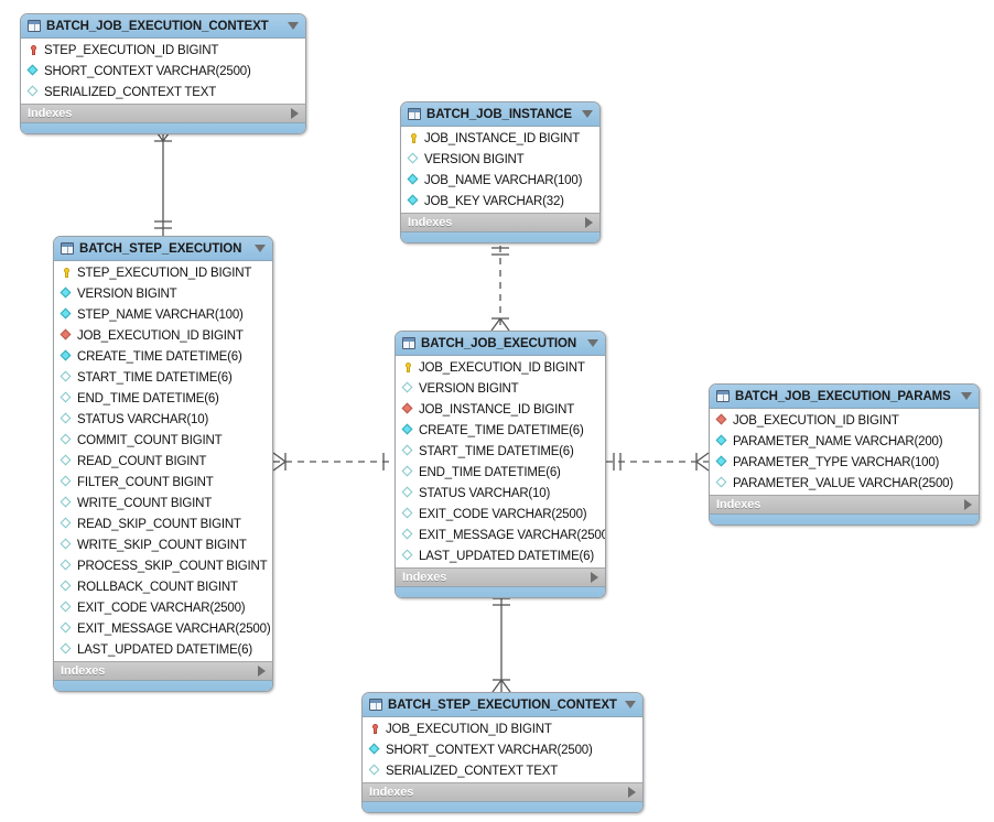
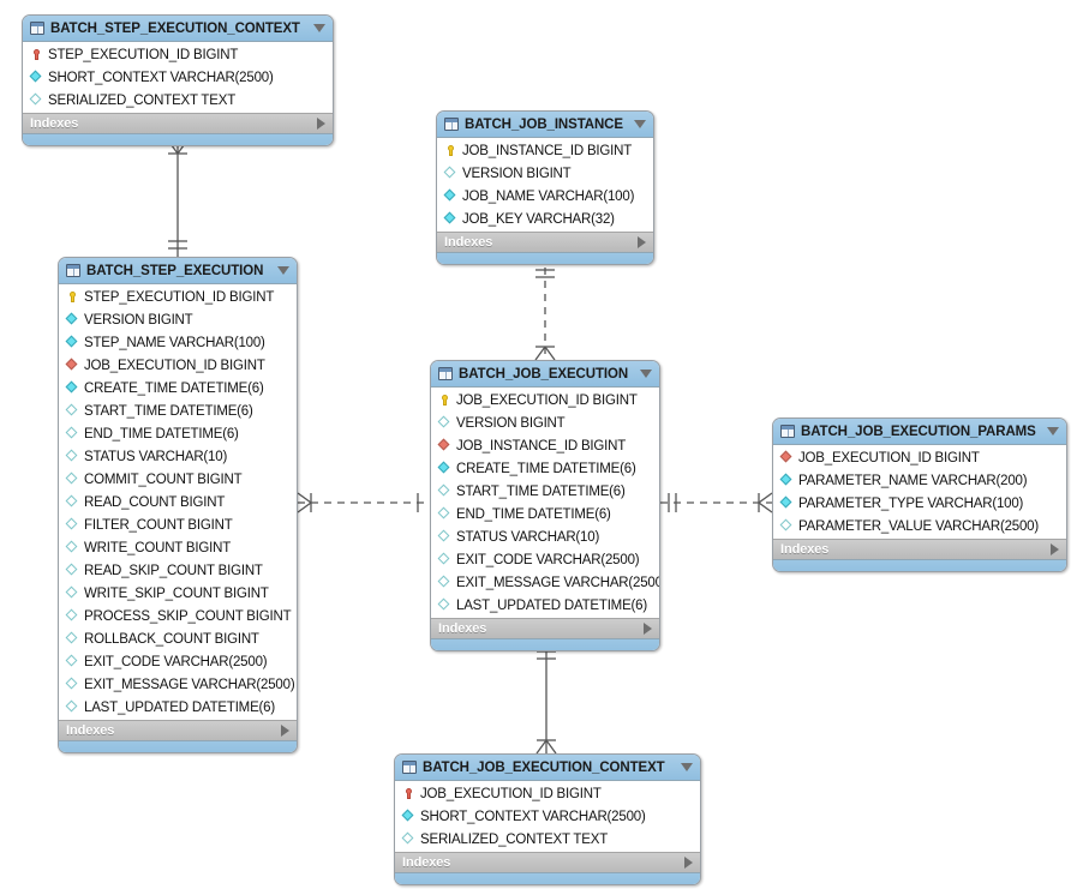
- BATCH_JOB_EXECUTION_CONTEXT
+ BATCH_STEP_EXECUTION_CONTEXT
  STEP_EXECUTION_ID BIGINT
  SHORT_CONTEXT VARCHAR(2500)
  SERIALIZED_CONTEXT TEXT
  Indexes
  BATCH_JOB_INSTANCE
  JOB_INSTANCE_ID BIGINT
  VERSION BIGINT
  JOB_NAME VARCHAR(100)
  JOB_KEY VARCHAR(32)
  Indexes
  BATCH_STEP_EXECUTION
  STEP_EXECUTION_ID BIGINT
  VERSION BIGINT
  STEP_NAME VARCHAR(100)
  JOB_EXECUTION_ID BIGINT
  CREATE_TIME DATETIME(6)
  START_TIME DATETIME(6)
  END_TIME DATETIME(6)
  STATUS VARCHAR(10)
  COMMIT_COUNT BIGINT
  READ_COUNT BIGINT
  FILTER_COUNT BIGINT
  WRITE_COUNT BIGINT
  READ_SKIP_COUNT BIGINT
  WRITE_SKIP_COUNT BIGINT
  PROCESS_SKIP_COUNT BIGINT
  ROLLBACK_COUNT BIGINT
  EXIT_CODE VARCHAR(2500)
  EXIT_MESSAGE VARCHAR(2500)
  LAST_UPDATED DATETIME(6)
  Indexes
  BATCH_JOB_EXECUTION
  JOB_EXECUTION_ID BIGINT
  VERSION BIGINT
  JOB_INSTANCE_ID BIGINT
  CREATE_TIME DATETIME(6)
  START_TIME DATETIME(6)
  END_TIME DATETIME(6)
  STATUS VARCHAR(10)
  EXIT_CODE VARCHAR(2500)
  EXIT_MESSAGE VARCHAR(2500
  LAST_UPDATED DATETIME(6)
  Indexes
  BATCH_JOB_EXECUTION_PARAMS
  JOB_EXECUTION_ID BIGINT
  PARAMETER_NAME VARCHAR(200)
  PARAMETER_TYPE VARCHAR(100)
  PARAMETER_VALUE VARCHAR(2500)
  Indexes
- BATCH_STEP_EXECUTION_CONTEXT
+ BATCH_JOB_EXECUTION_CONTEXT
  JOB_EXECUTION_ID BIGINT
  SHORT_CONTEXT VARCHAR(2500)
  SERIALIZED_CONTEXT TEXT
  Indexes
